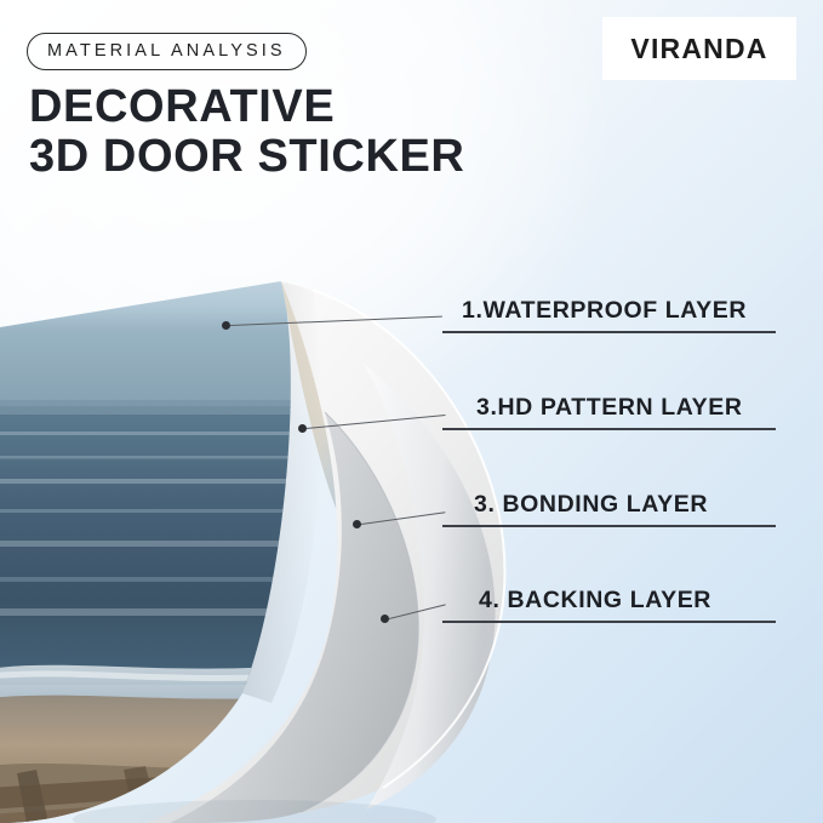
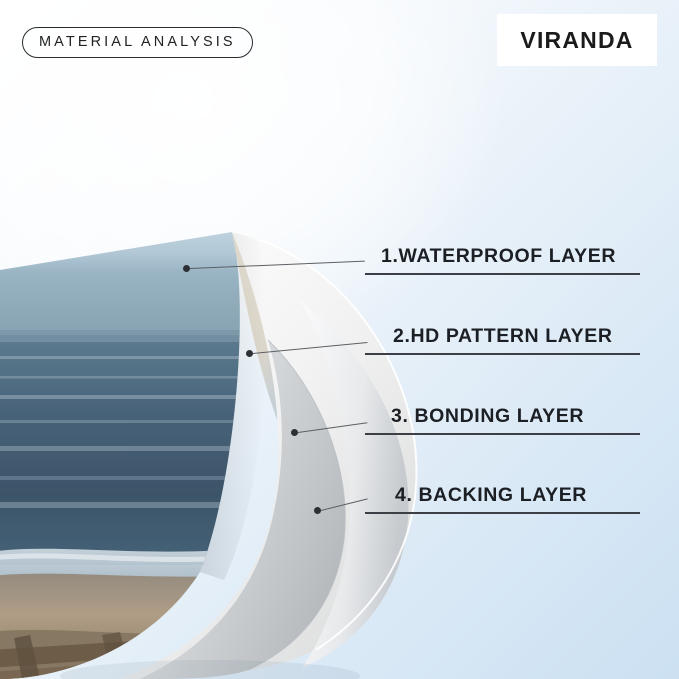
  MATERIAL ANALYSIS
- DECORATIVE
- 3D DOOR STICKER
  VIRANDA
  1.WATERPROOF LAYER
- 3.HD PATTERN LAYER
+ 2.HD PATTERN LAYER
  3. BONDING LAYER
  4. BACKING LAYER
